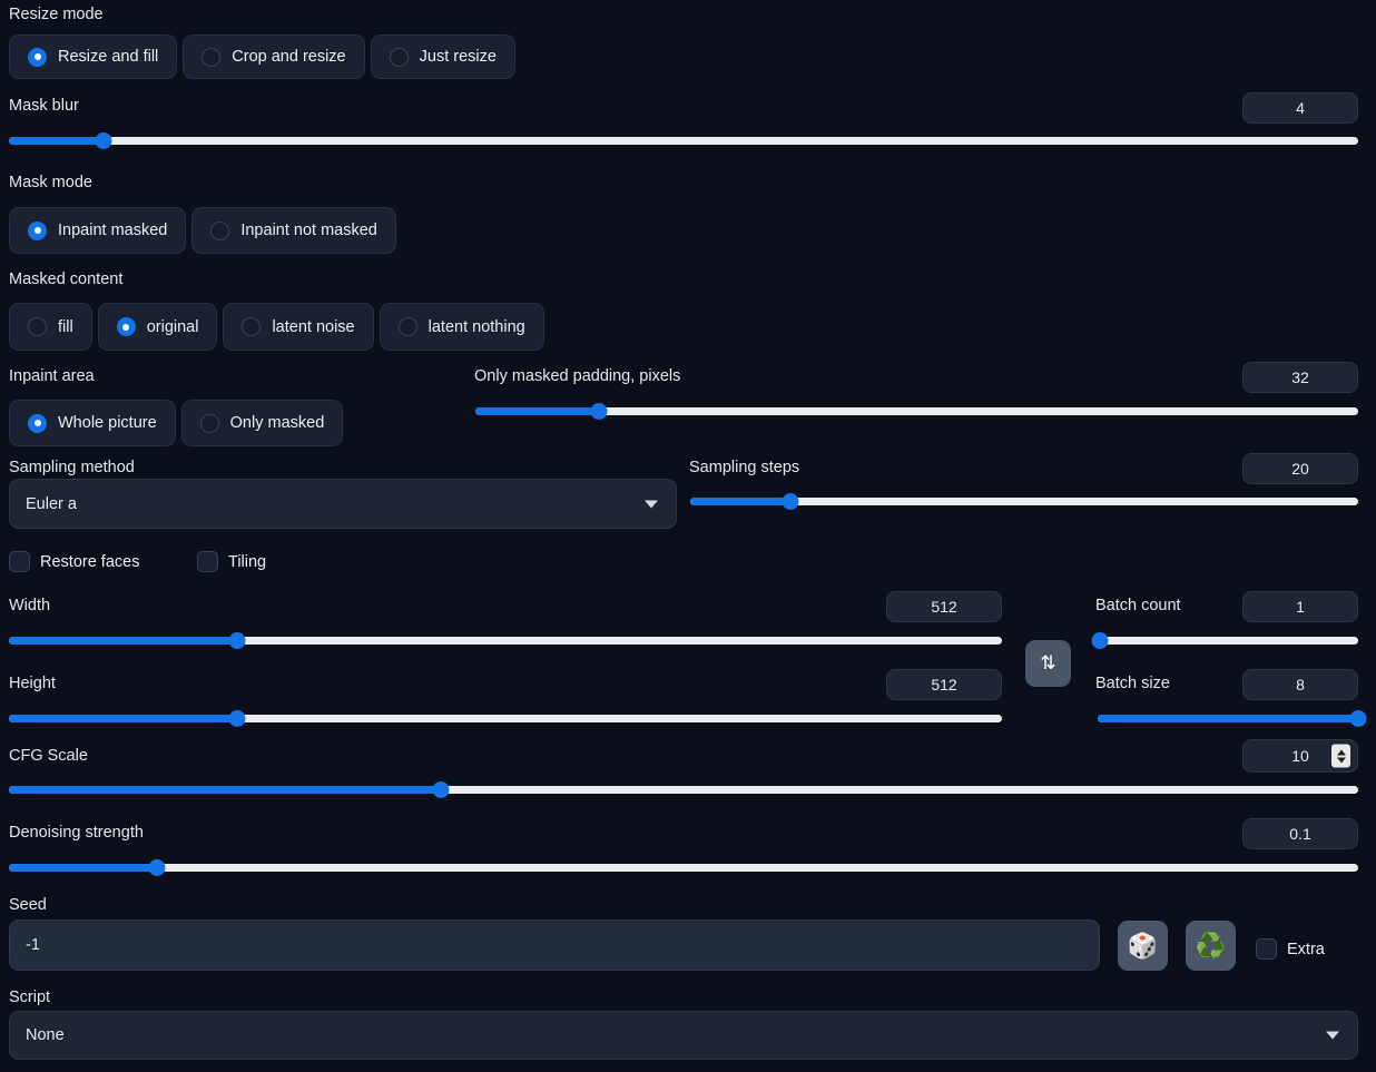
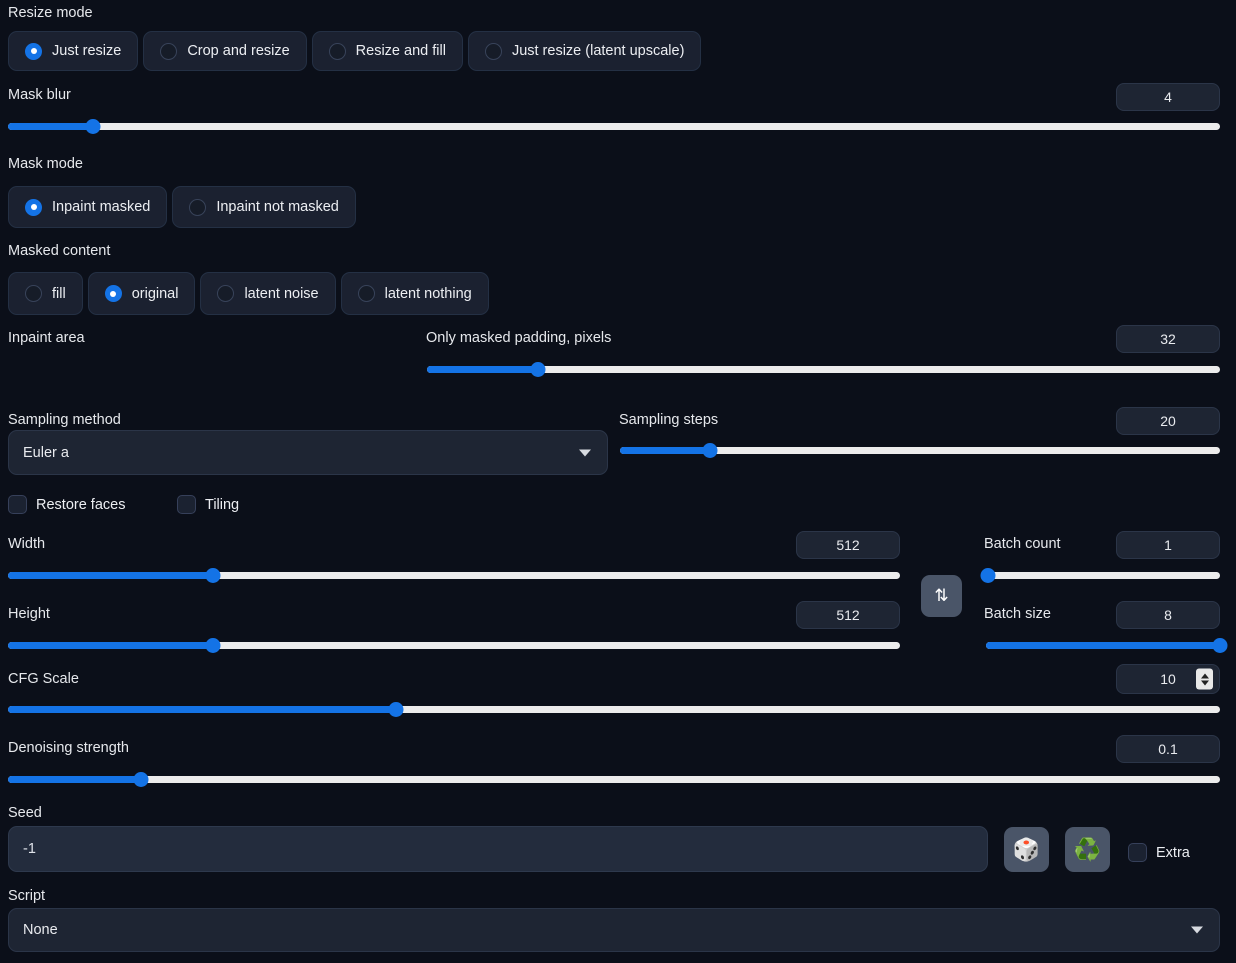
  Resize mode
- Resize and fill
+ Just resize
  Crop and resize
- Just resize
+ Resize and fill
+ Just resize (latent upscale)
  Mask blur
  4
  Mask mode
  Inpaint masked
  Inpaint not masked
  Masked content
  fill
  original
  latent noise
  latent nothing
  Inpaint area
- Whole picture
- Only masked
  Only masked padding, pixels
  32
  Sampling method
  Euler a
  Sampling steps
  20
  Restore faces
  Tiling
  Width
  512
  Height
  512
  ⇅
  Batch count
  1
  Batch size
  8
  CFG Scale
  10
  Denoising strength
  0.1
  Seed
  -1
  🎲
  ♻️
  Extra
  Script
  None
